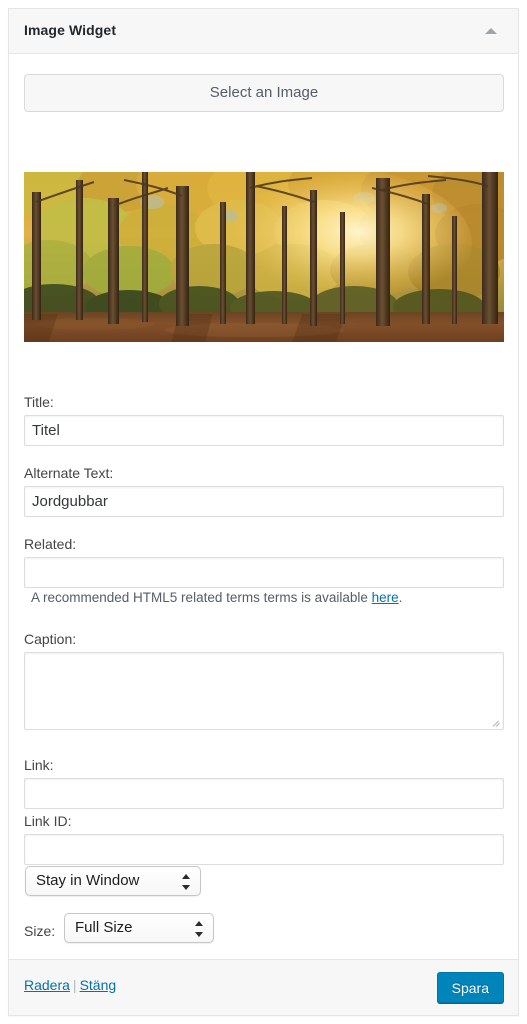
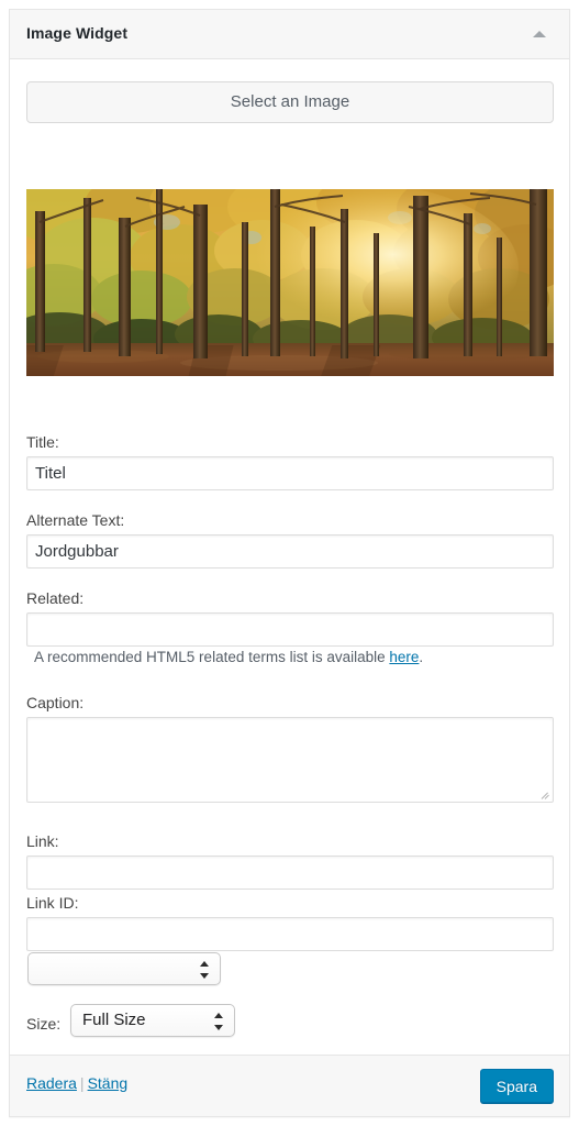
  Image Widget
  Select an Image
  Title:
  Titel
  Alternate Text:
  Jordgubbar
  Related:
- A recommended HTML5 related terms terms is available here.
+ A recommended HTML5 related terms list is available here.
  Caption:
  Link:
  Link ID:
- Stay in Window
  Size:
  Full Size
  Radera | Stäng
  Spara
